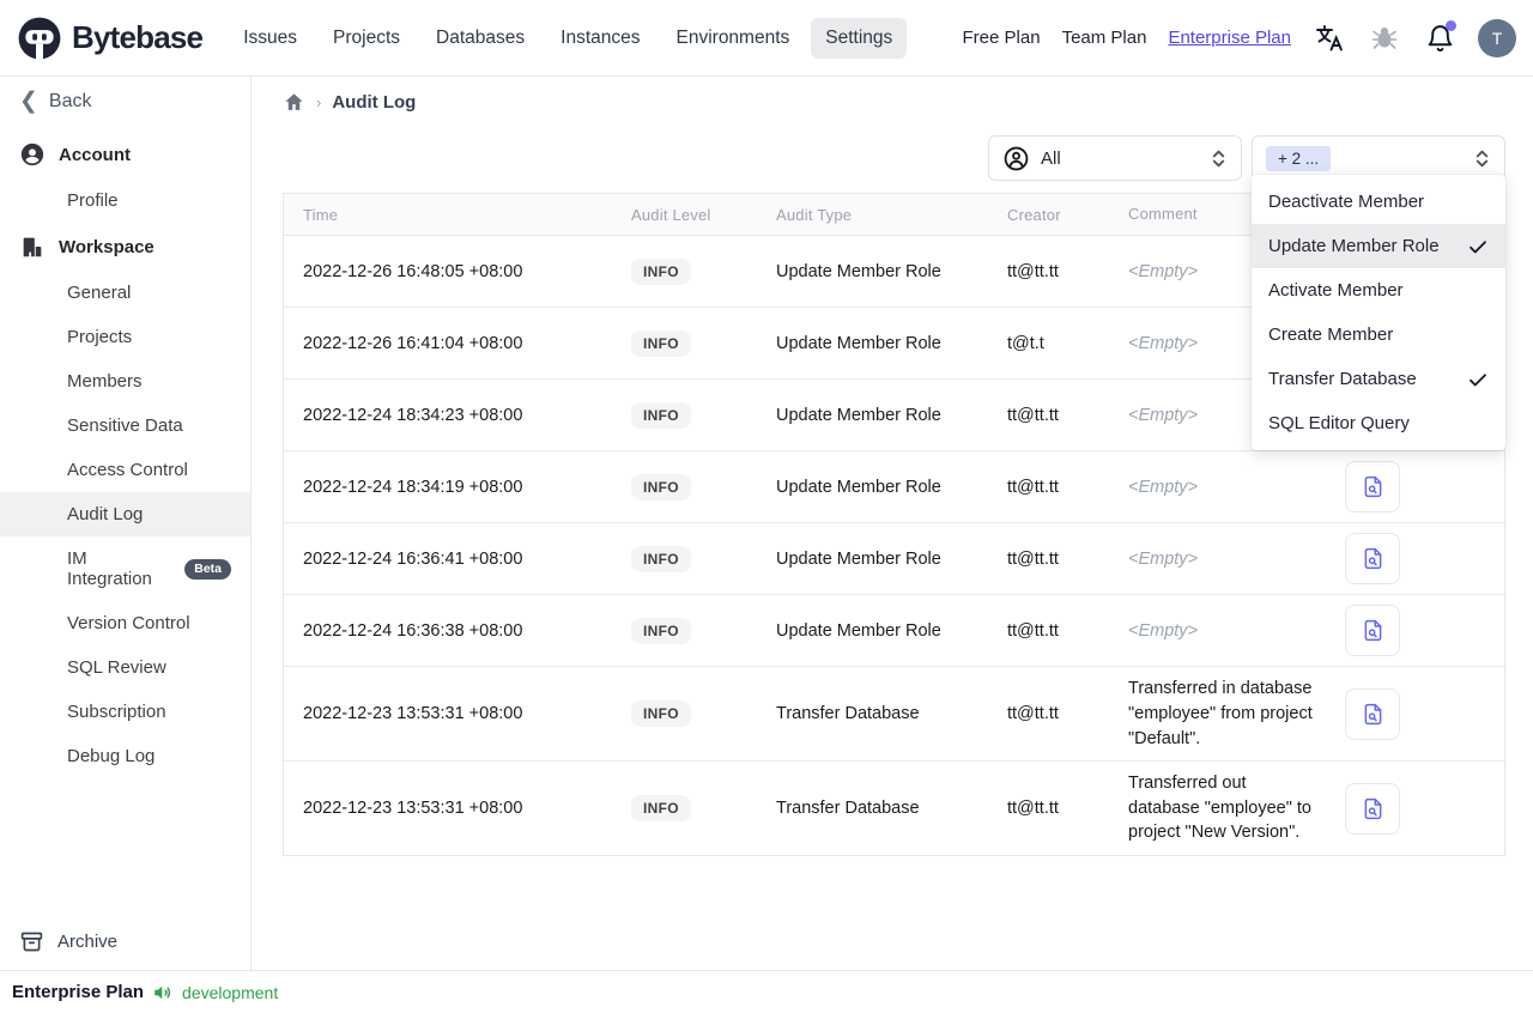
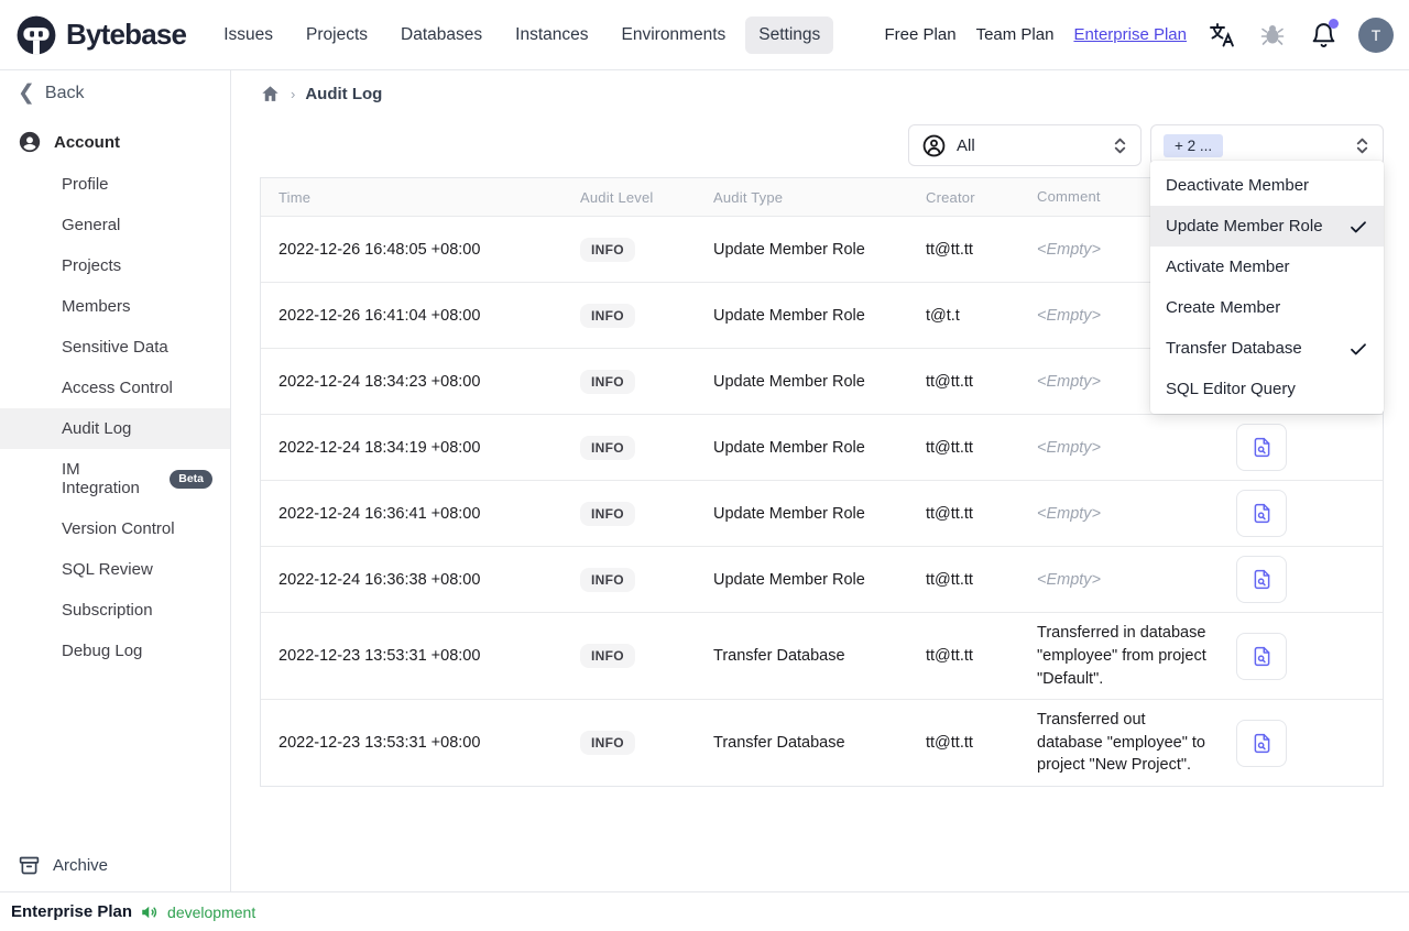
  Bytebase
  Issues
  Projects
  Databases
  Instances
  Environments
  Settings
  Free Plan
  Team Plan
  Enterprise Plan
  T
  ❮
  Back
  Account
  Profile
- Workspace
  General
  Projects
  Members
  Sensitive Data
  Access Control
  Audit Log
  IM Integration
  Beta
  Version Control
  SQL Review
  Subscription
  Debug Log
  Archive
  ›
  Audit Log
  All
  + 2 ...
  Deactivate Member
  Update Member Role
  Activate Member
  Create Member
  Transfer Database
  SQL Editor Query
  Time
  Audit Level
  Audit Type
  Creator
  Comment
  2022-12-26 16:48:05 +08:00
  INFO
  Update Member Role
  tt@tt.tt
  <Empty>
  2022-12-26 16:41:04 +08:00
  INFO
  Update Member Role
  t@t.t
  <Empty>
  2022-12-24 18:34:23 +08:00
  INFO
  Update Member Role
  tt@tt.tt
  <Empty>
  2022-12-24 18:34:19 +08:00
  INFO
  Update Member Role
  tt@tt.tt
  <Empty>
  2022-12-24 16:36:41 +08:00
  INFO
  Update Member Role
  tt@tt.tt
  <Empty>
  2022-12-24 16:36:38 +08:00
  INFO
  Update Member Role
  tt@tt.tt
  <Empty>
  2022-12-23 13:53:31 +08:00
  INFO
  Transfer Database
  tt@tt.tt
  Transferred in database "employee" from project "Default".
  2022-12-23 13:53:31 +08:00
  INFO
  Transfer Database
  tt@tt.tt
- Transferred out database "employee" to project "New Version".
+ Transferred out database "employee" to project "New Project".
  Enterprise Plan
  development
